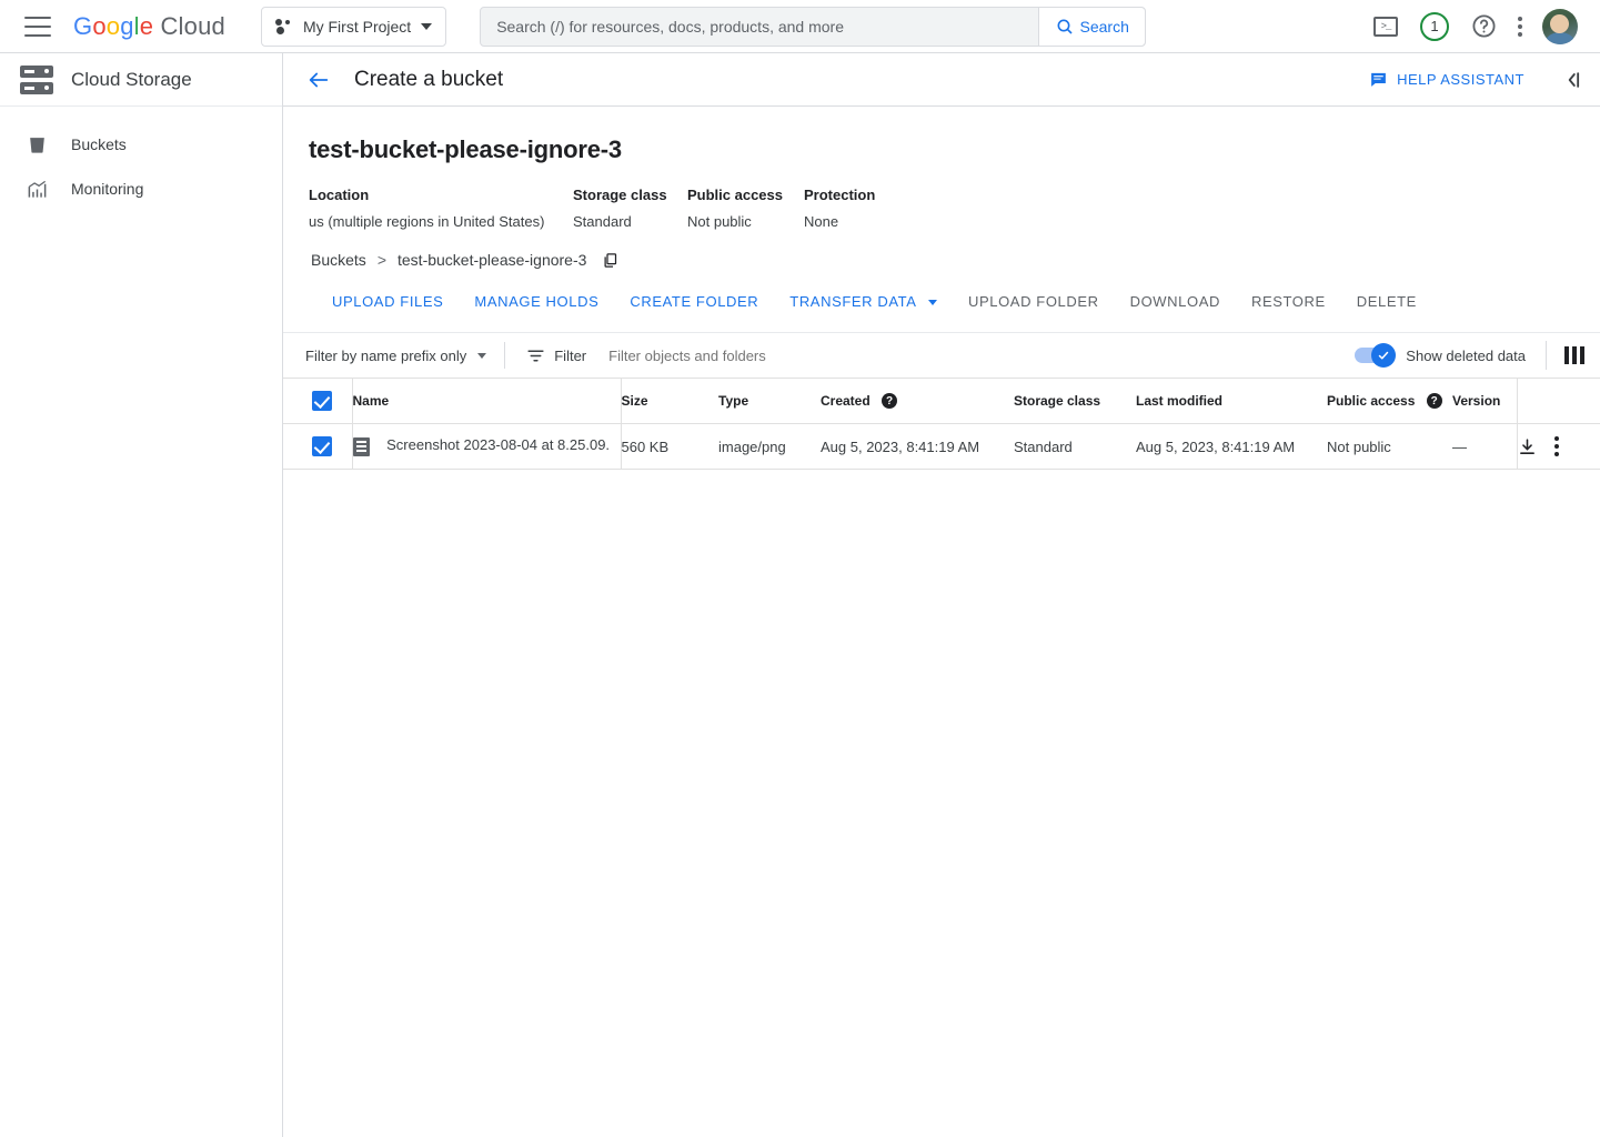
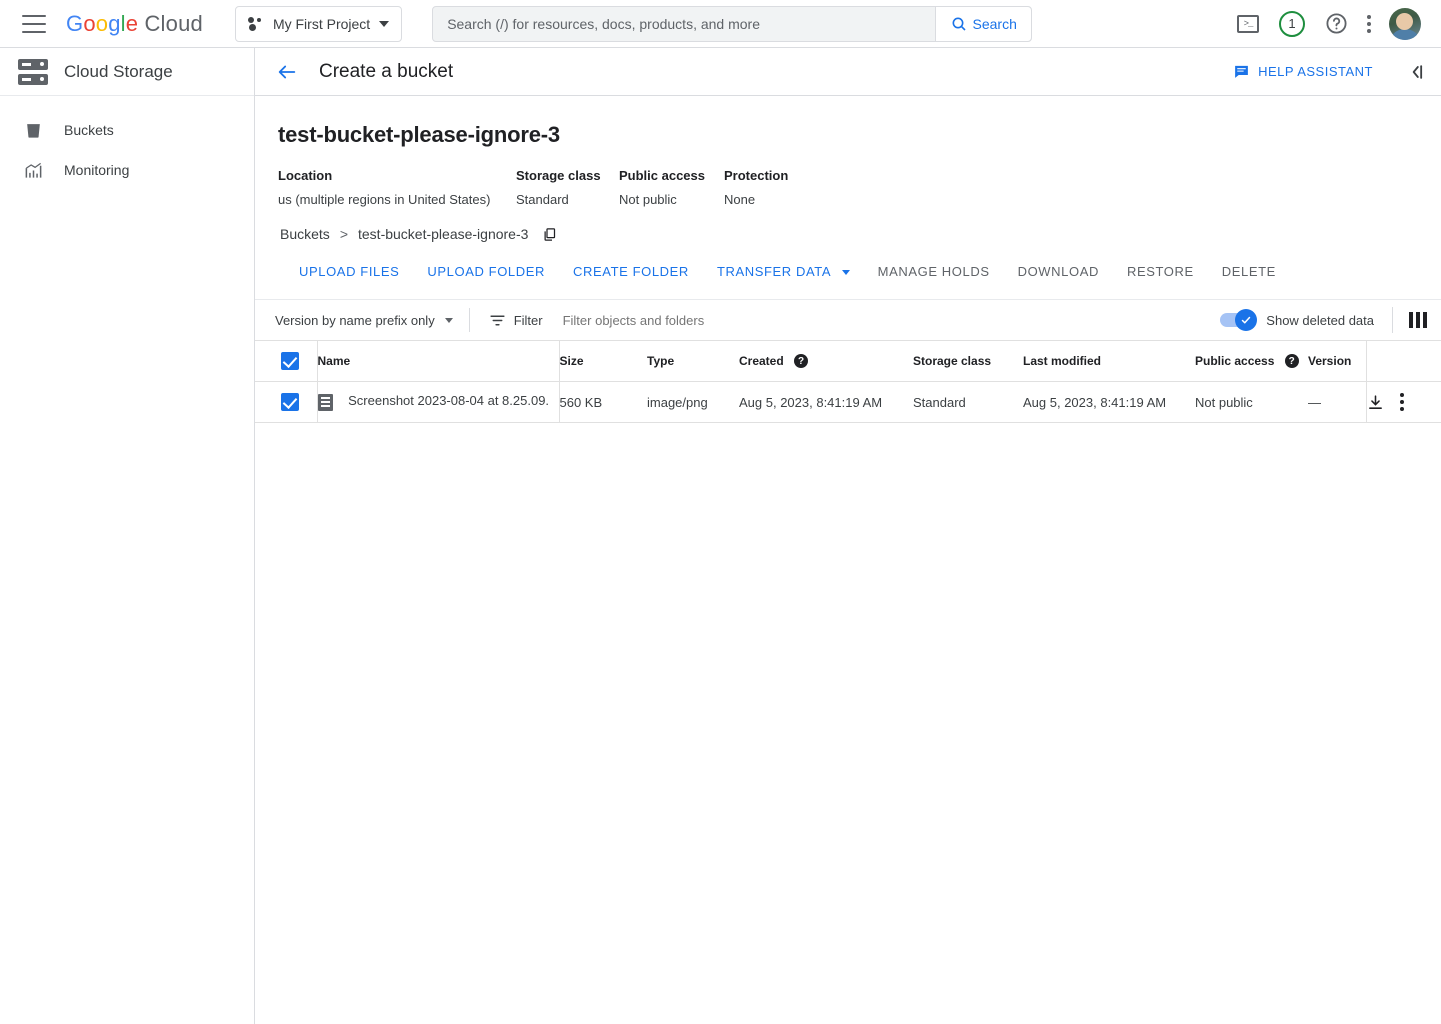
  Google Cloud
  My First Project
  Search (/) for resources, docs, products, and more
  Search
  >_
  1
  Cloud Storage
  Buckets
  Monitoring
  Create a bucket
  HELP ASSISTANT
  test-bucket-please-ignore-3
  Location
  us (multiple regions in United States)
  Storage class
  Standard
  Public access
  Not public
  Protection
  None
  Buckets
  >
  test-bucket-please-ignore-3
  UPLOAD FILES
- MANAGE HOLDS
+ UPLOAD FOLDER
  CREATE FOLDER
  TRANSFER DATA
- UPLOAD FOLDER
+ MANAGE HOLDS
  DOWNLOAD
  RESTORE
  DELETE
- Filter by name prefix only
+ Version by name prefix only
  Filter
  Filter objects and folders
  Show deleted data
  	Name	Size	Type	Created ?	Storage class	Last modified	Public access ?	Version
  	Screenshot 2023-08-04 at 8.25.09.	560 KB	image/png	Aug 5, 2023, 8:41:19 AM	Standard	Aug 5, 2023, 8:41:19 AM	Not public	—
